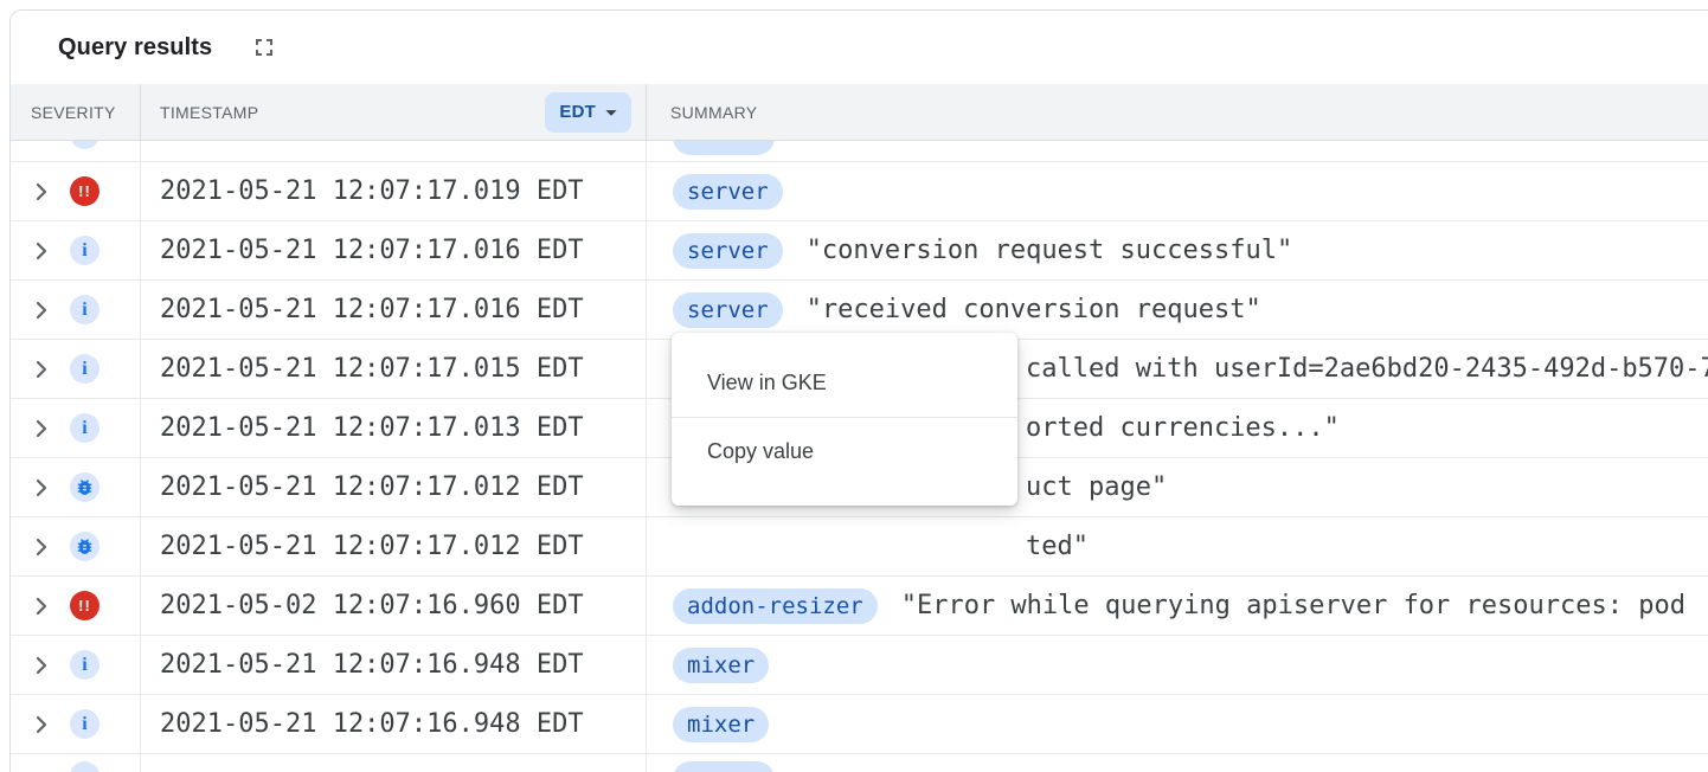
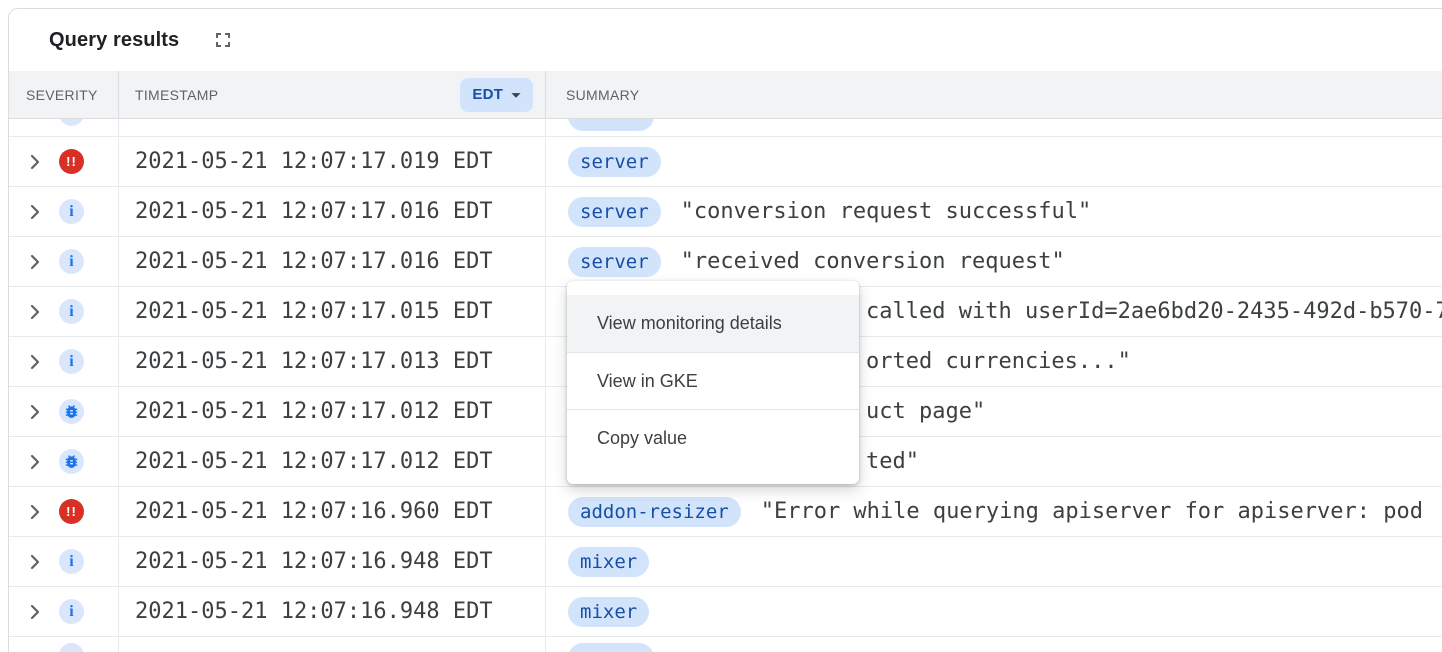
  Query results
  SEVERITY
  TIMESTAMP
  EDT
  SUMMARY
  !!
  2021-05-21 12:07:17.019 EDT
  server
  i
  2021-05-21 12:07:17.016 EDT
  server
  "conversion request successful"
  i
  2021-05-21 12:07:17.016 EDT
  server
  "received conversion request"
  i
  2021-05-21 12:07:17.015 EDT
  called with userId=2ae6bd20-2435-492d-b570-
  i
  2021-05-21 12:07:17.013 EDT
  orted currencies..."
  2021-05-21 12:07:17.012 EDT
  uct page"
  2021-05-21 12:07:17.012 EDT
  ted"
  !!
- 2021-05-02 12:07:16.960 EDT
+ 2021-05-21 12:07:16.960 EDT
  addon-resizer
- "Error while querying apiserver for resources: pod
+ "Error while querying apiserver for apiserver: pod
  i
  2021-05-21 12:07:16.948 EDT
  mixer
  i
  2021-05-21 12:07:16.948 EDT
  mixer
+ View monitoring details
  View in GKE
  Copy value
